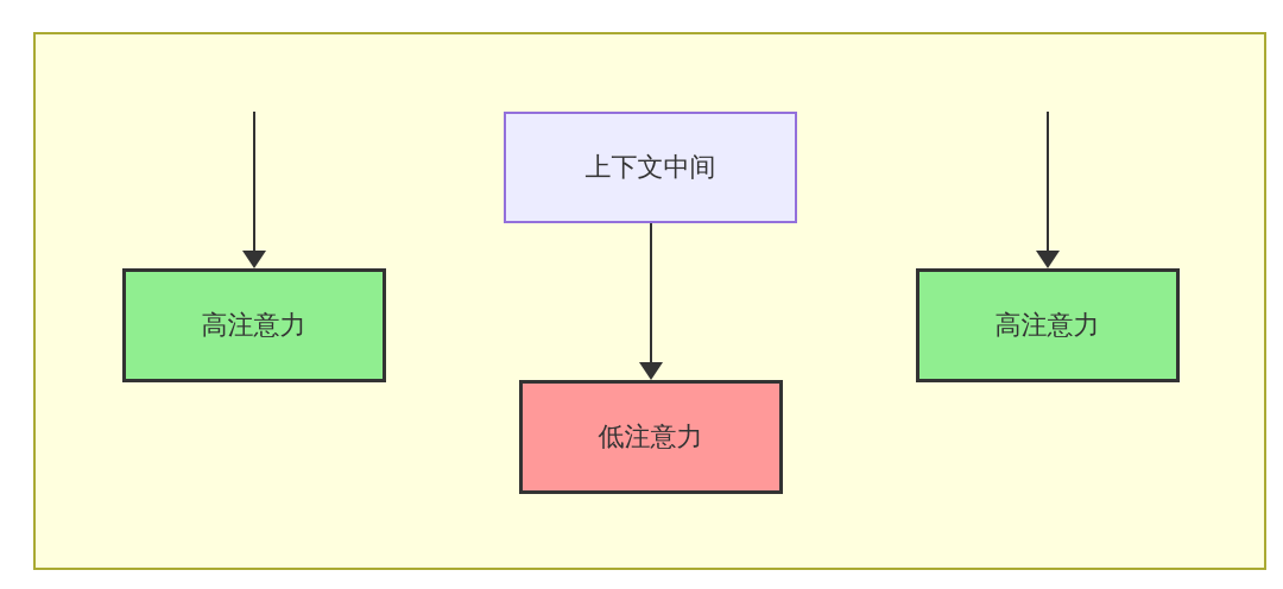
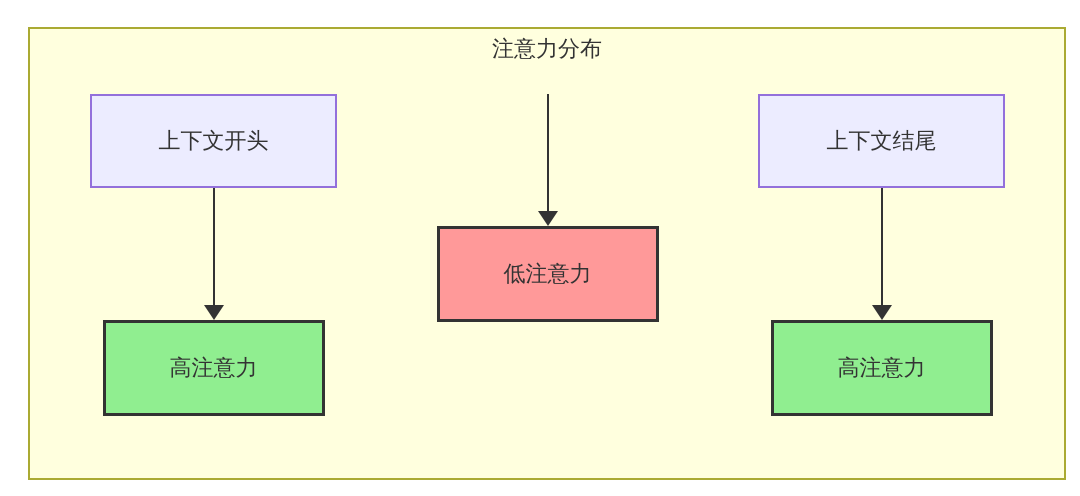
+ 注意力分布
+ 上下文开头
  高注意力
- 上下文中间
  低注意力
+ 上下文结尾
  高注意力
